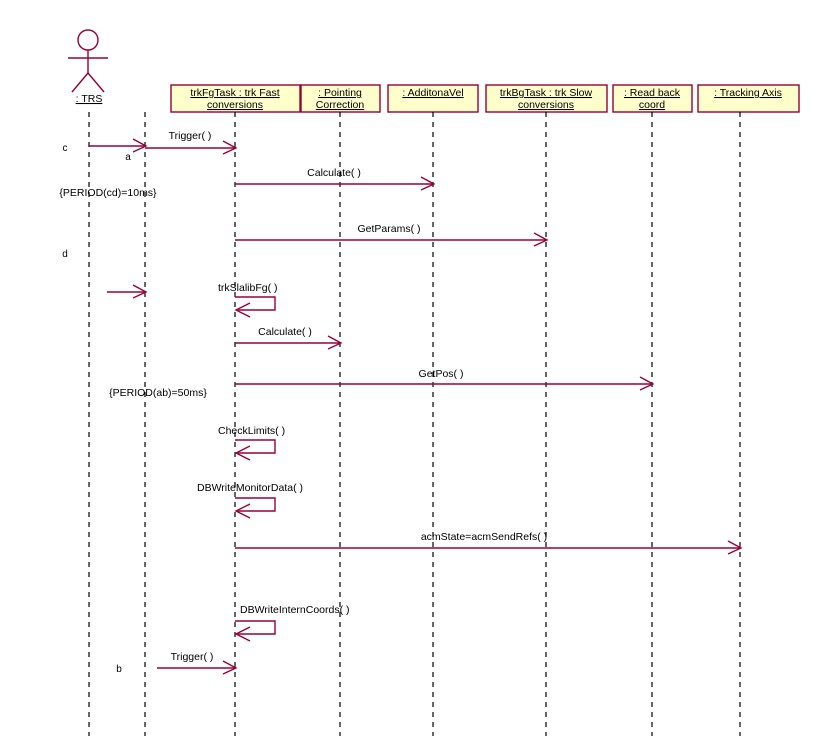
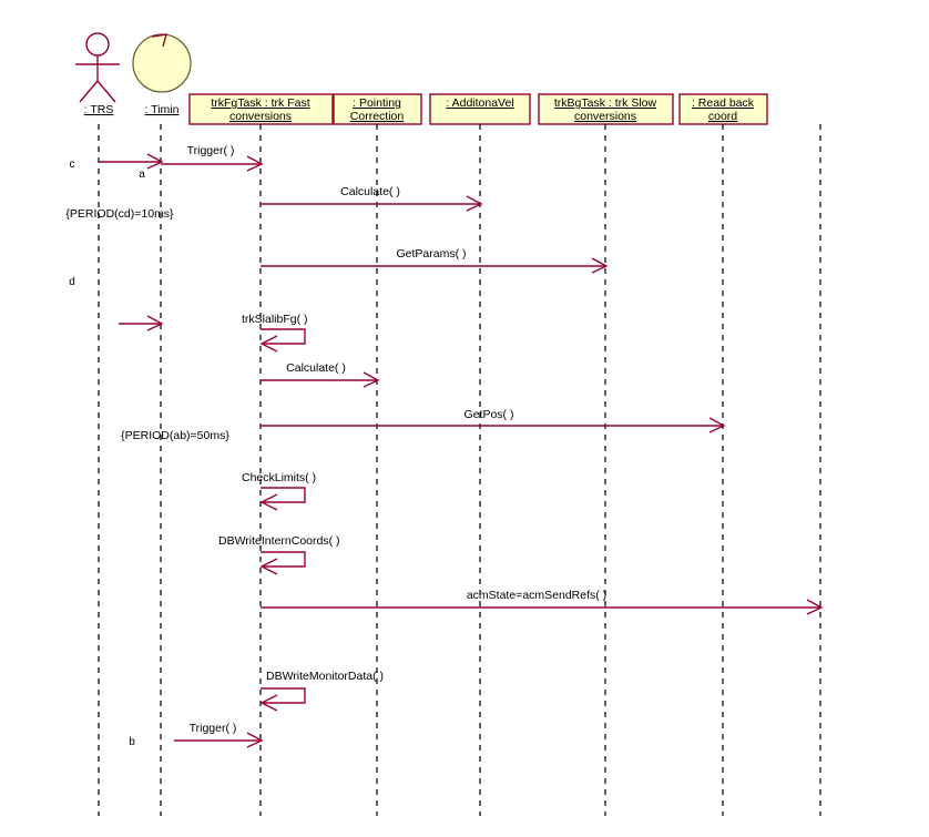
  : TRS
+ : Timin
  trkFgTask : trk Fast
  conversions
  : Pointing
  Correction
  : AdditonaVel
  trkBgTask : trk Slow
  conversions
  : Read back
  coord
- : Tracking Axis
  Trigger( )
  Calculate( )
  GetParams( )
  trkSlalibFg( )
  Calculate( )
  GetPos( )
  CheckLimits( )
- DBWriteMonitorData( )
+ DBWriteInternCoords( )
  acmState=acmSendRefs( )
- DBWriteInternCoords( )
+ DBWriteMonitorData( )
  Trigger( )
  c
  a
  d
  b
  {PERIOD(cd)=10ms}
  {PERIOD(ab)=50ms}
